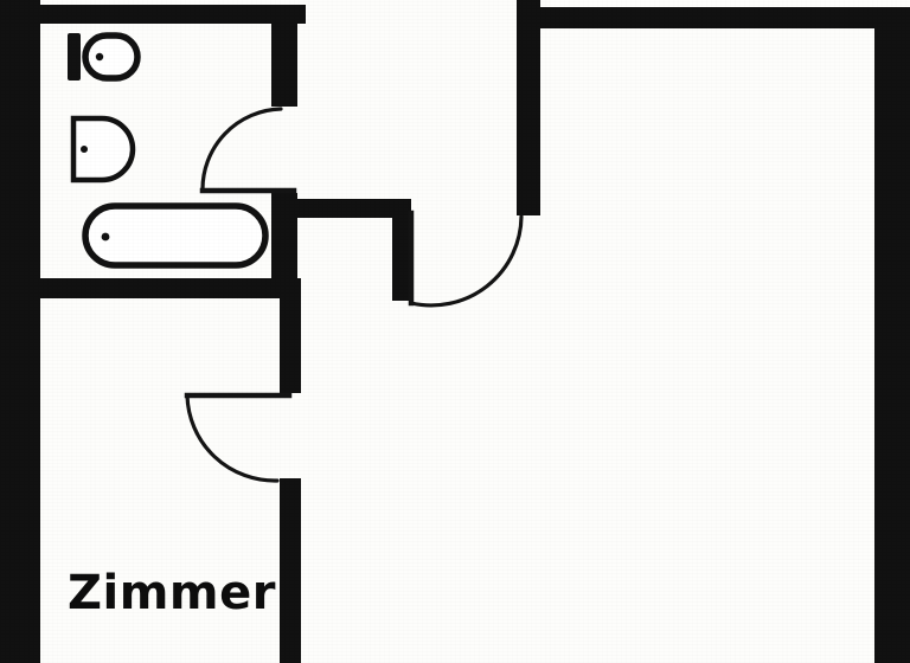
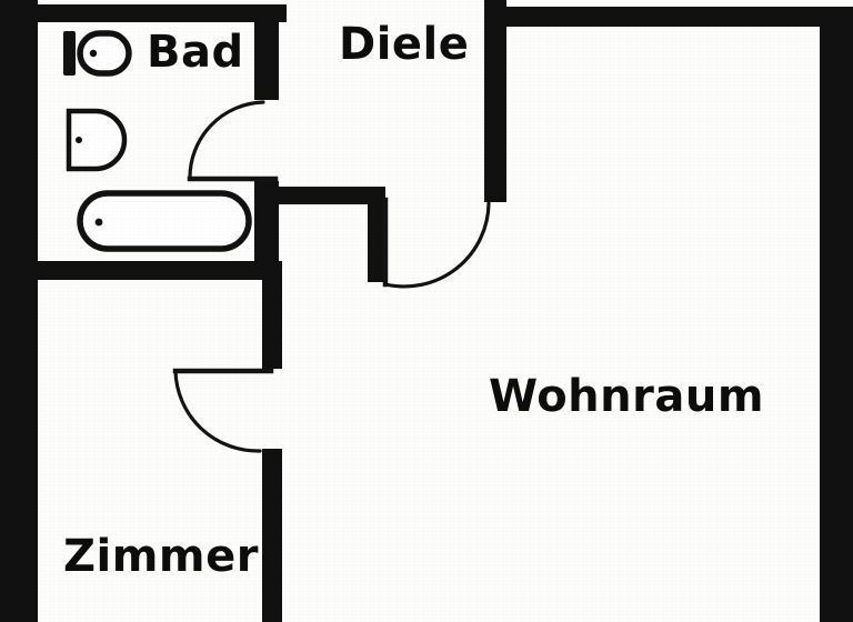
+ Bad
+ Diele
+ Wohnraum
  Zimmer
